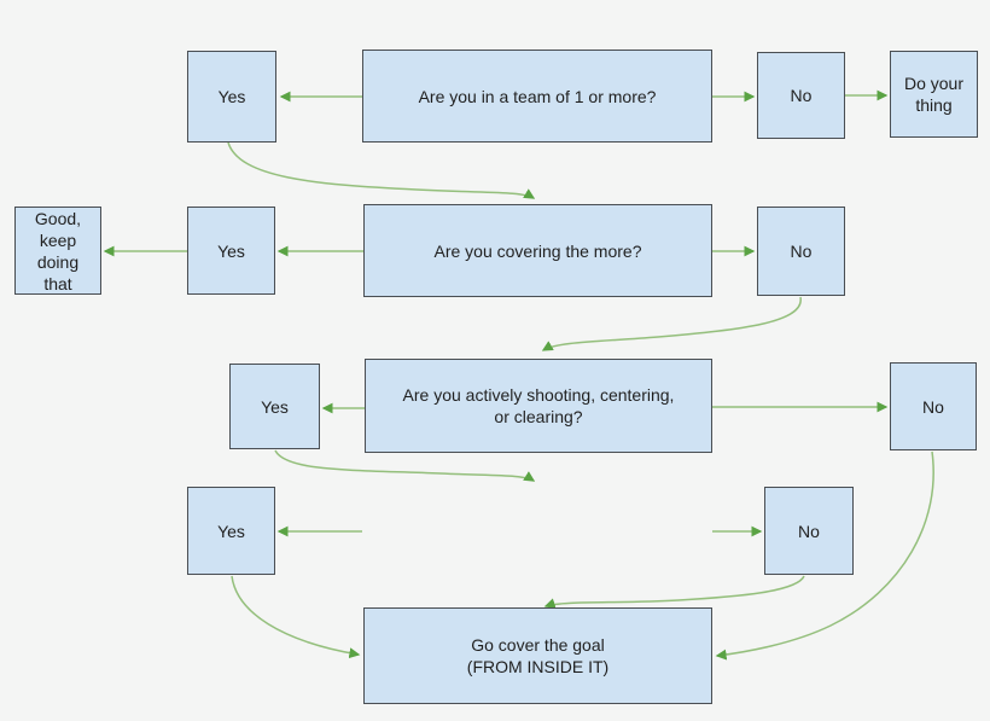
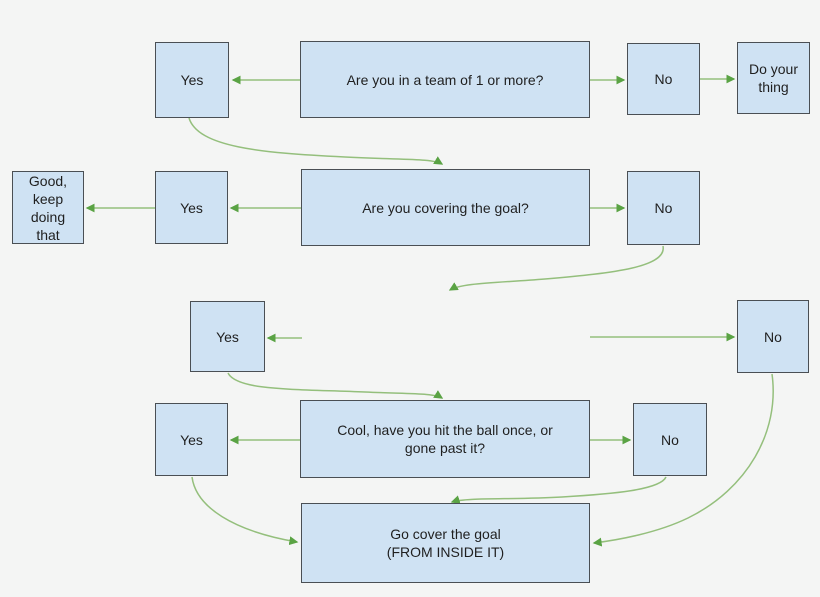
  Yes
  Are you in a team of 1 or more?
  No
  Do your
  thing
  Good,
  keep
  doing
  that
  Yes
- Are you covering the more?
+ Are you covering the goal?
  No
  Yes
- Are you actively shooting, centering,
- or clearing?
  No
  Yes
+ Cool, have you hit the ball once, or
+ gone past it?
  No
  Go cover the goal
  (FROM INSIDE IT)
